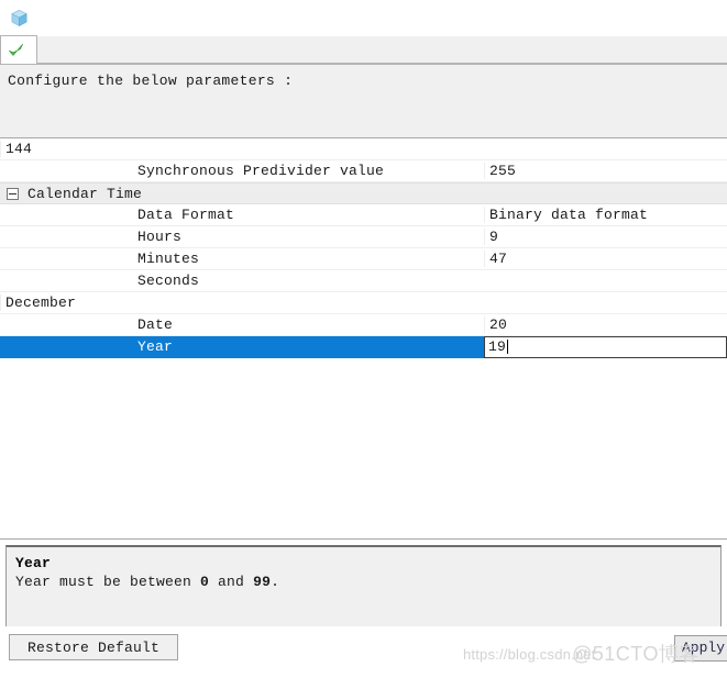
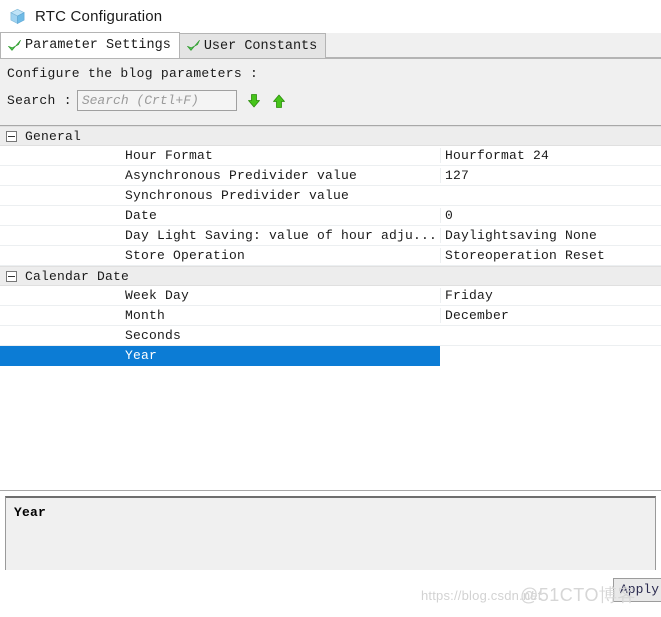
+ RTC Configuration
+ Parameter Settings
+ User Constants
- Configure the below parameters :
+ Configure the blog parameters :
+ Search :
+ Search (Crtl+F)
+ General
+ Hour Format
+ Hourformat 24
+ Asynchronous Predivider value
- 144
+ 127
  Synchronous Predivider value
- 255
- Calendar Time
- Data Format
- Binary data format
- Hours
- 9
- Minutes
- 47
- Seconds
+ Date
+ 0
+ Day Light Saving: value of hour adju...
+ Daylightsaving None
+ Store Operation
+ Storeoperation Reset
+ Calendar Date
+ Week Day
+ Friday
+ Month
  December
- Date
+ Seconds
- 20
  Year
- 19
  Year
- Year must be between 0 and 99.
- Restore Default
  Apply
  https://blog.csdn.net
  @51CTO博客
